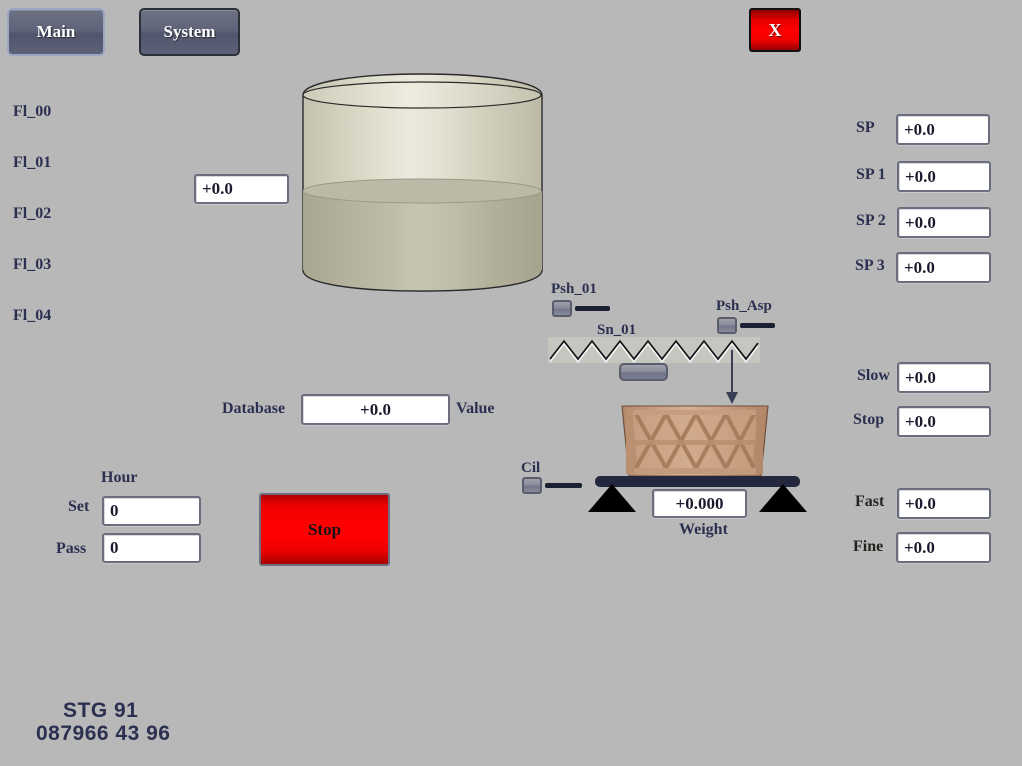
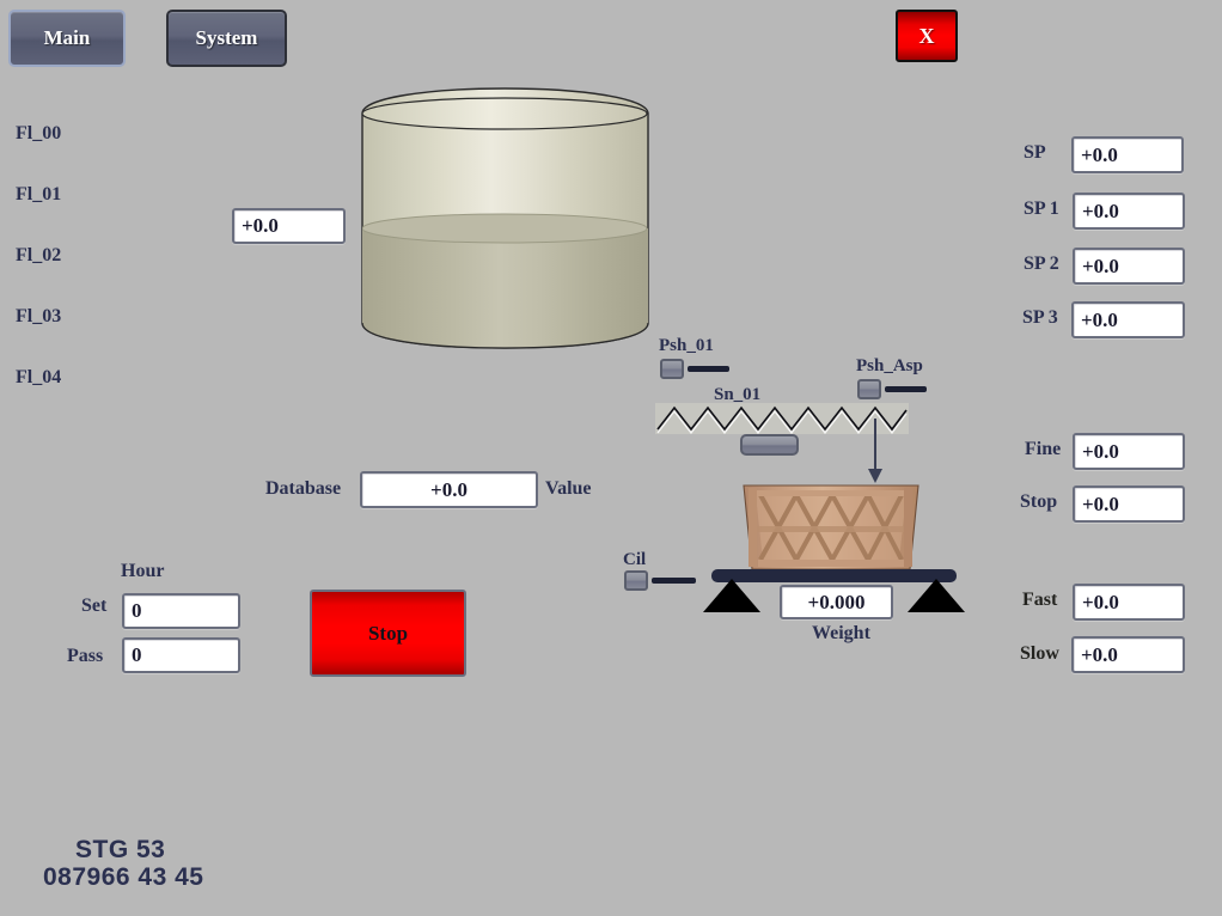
  Main
  System
  X
  Fl_00
  Fl_01
  Fl_02
  Fl_03
  Fl_04
  +0.0
  Psh_01
  Psh_Asp
  Sn_01
  Cil
  +0.000
  Weight
  Database
  +0.0
  Value
  Hour
  Set
  0
  Pass
  0
  Stop
  SP
  +0.0
  SP 1
  +0.0
  SP 2
  +0.0
  SP 3
  +0.0
- Slow
+ Fine
  +0.0
  Stop
  +0.0
  Fast
  +0.0
- Fine
+ Slow
  +0.0
- STG 91
+ STG 53
- 087966 43 96
+ 087966 43 45
